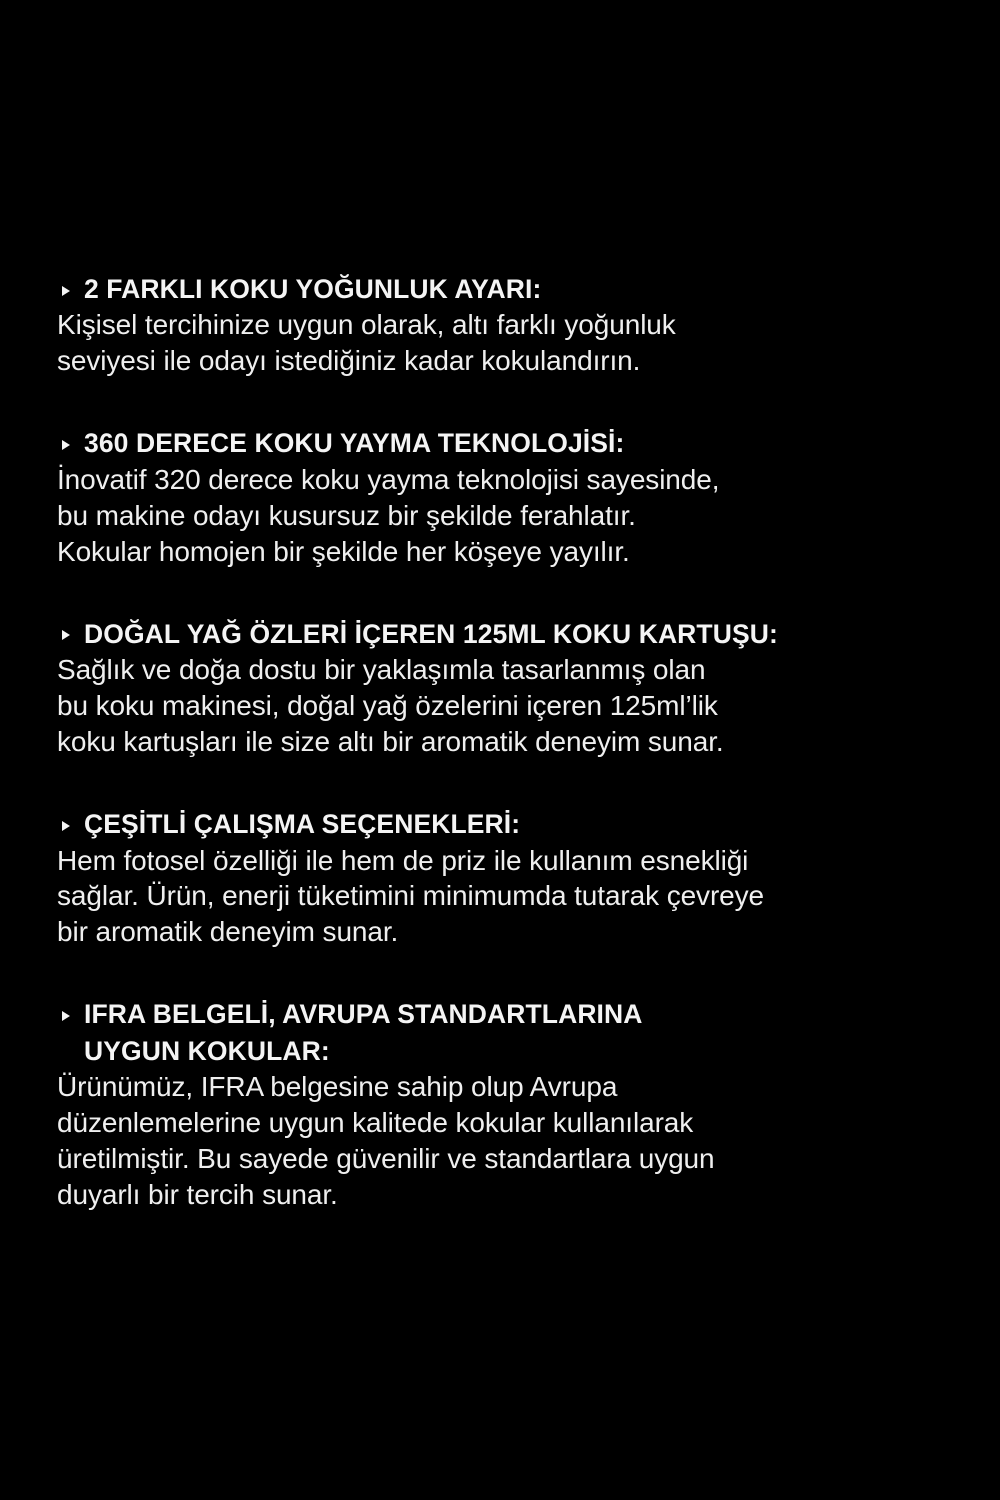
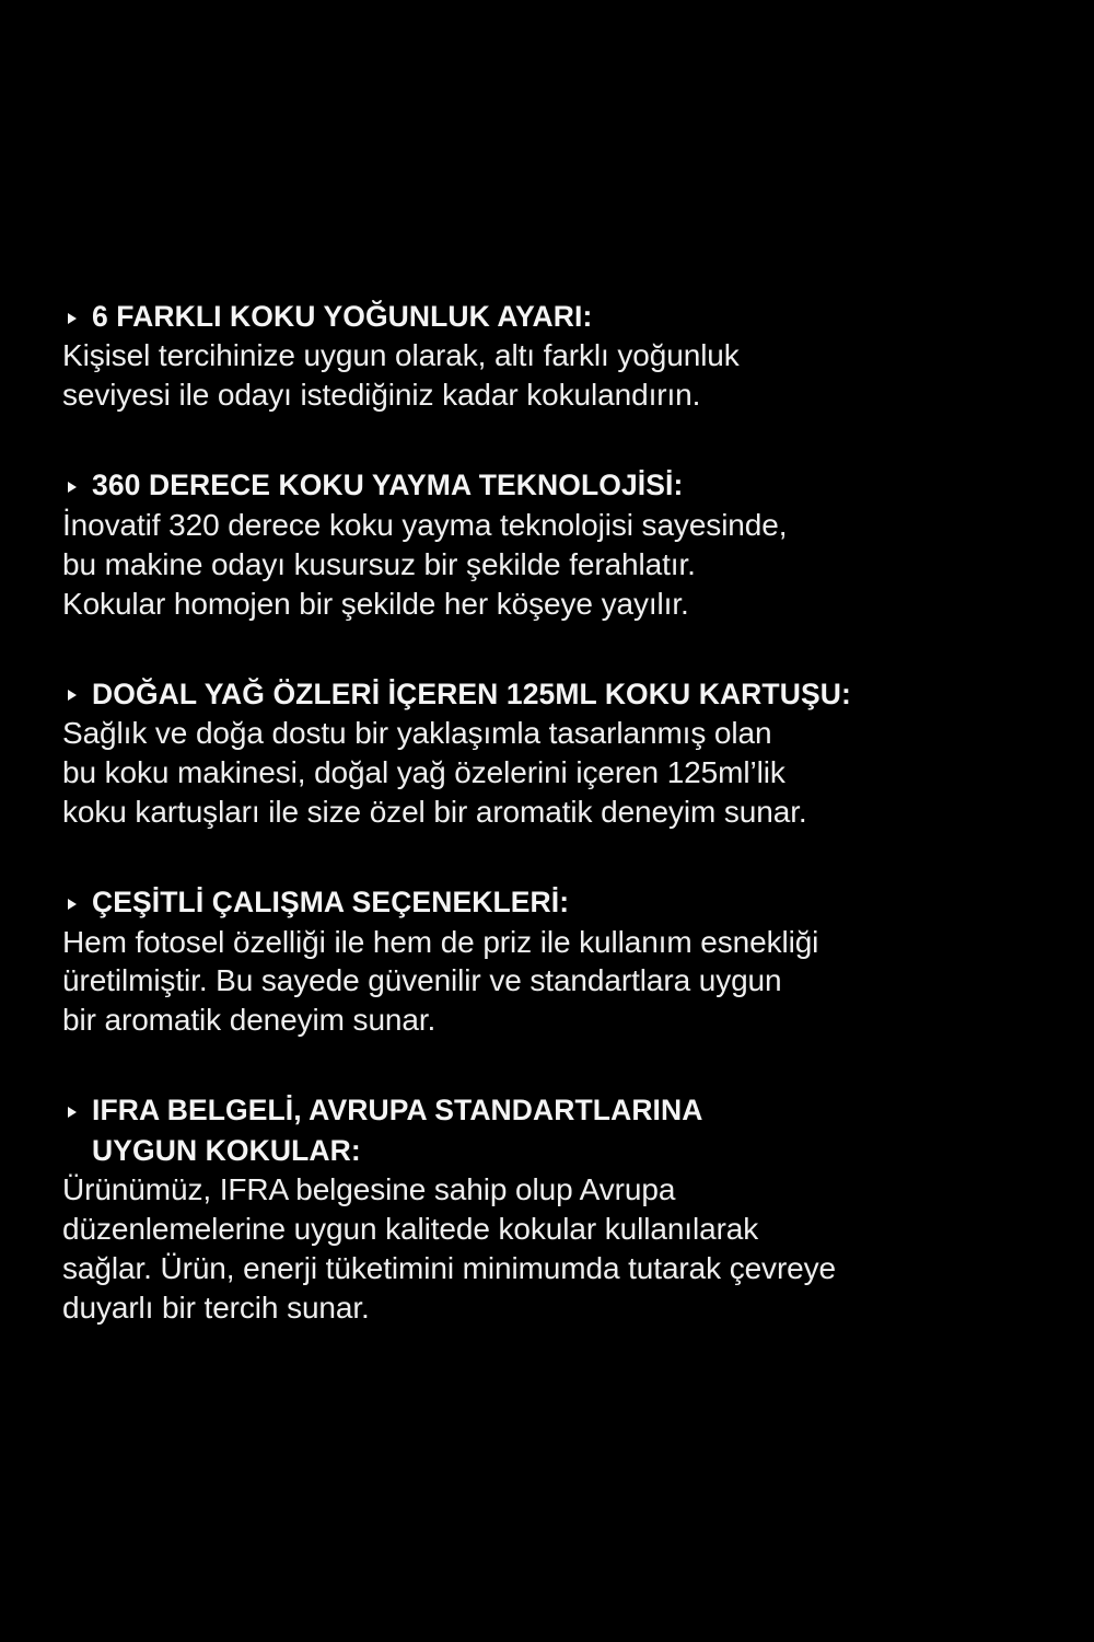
- 2 FARKLI KOKU YOĞUNLUK AYARI:
+ 6 FARKLI KOKU YOĞUNLUK AYARI:
  Kişisel tercihinize uygun olarak, altı farklı yoğunluk
  seviyesi ile odayı istediğiniz kadar kokulandırın.
  360 DERECE KOKU YAYMA TEKNOLOJİSİ:
  İnovatif 320 derece koku yayma teknolojisi sayesinde,
  bu makine odayı kusursuz bir şekilde ferahlatır.
  Kokular homojen bir şekilde her köşeye yayılır.
  DOĞAL YAĞ ÖZLERİ İÇEREN 125ML KOKU KARTUŞU:
  Sağlık ve doğa dostu bir yaklaşımla tasarlanmış olan
  bu koku makinesi, doğal yağ özelerini içeren 125ml’lik
- koku kartuşları ile size altı bir aromatik deneyim sunar.
+ koku kartuşları ile size özel bir aromatik deneyim sunar.
  ÇEŞİTLİ ÇALIŞMA SEÇENEKLERİ:
  Hem fotosel özelliği ile hem de priz ile kullanım esnekliği
- sağlar. Ürün, enerji tüketimini minimumda tutarak çevreye
+ üretilmiştir. Bu sayede güvenilir ve standartlara uygun
  bir aromatik deneyim sunar.
  IFRA BELGELİ, AVRUPA STANDARTLARINA
  UYGUN KOKULAR:
  Ürünümüz, IFRA belgesine sahip olup Avrupa
  düzenlemelerine uygun kalitede kokular kullanılarak
- üretilmiştir. Bu sayede güvenilir ve standartlara uygun
+ sağlar. Ürün, enerji tüketimini minimumda tutarak çevreye
  duyarlı bir tercih sunar.
